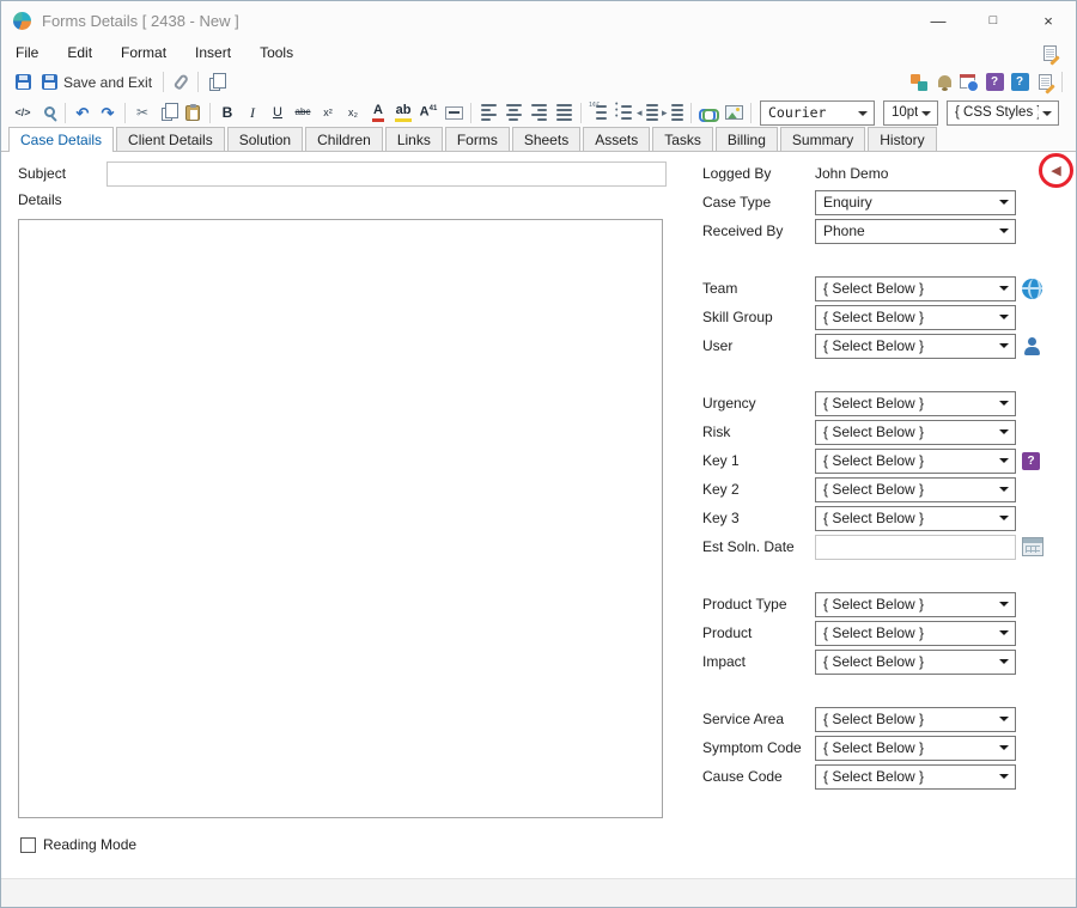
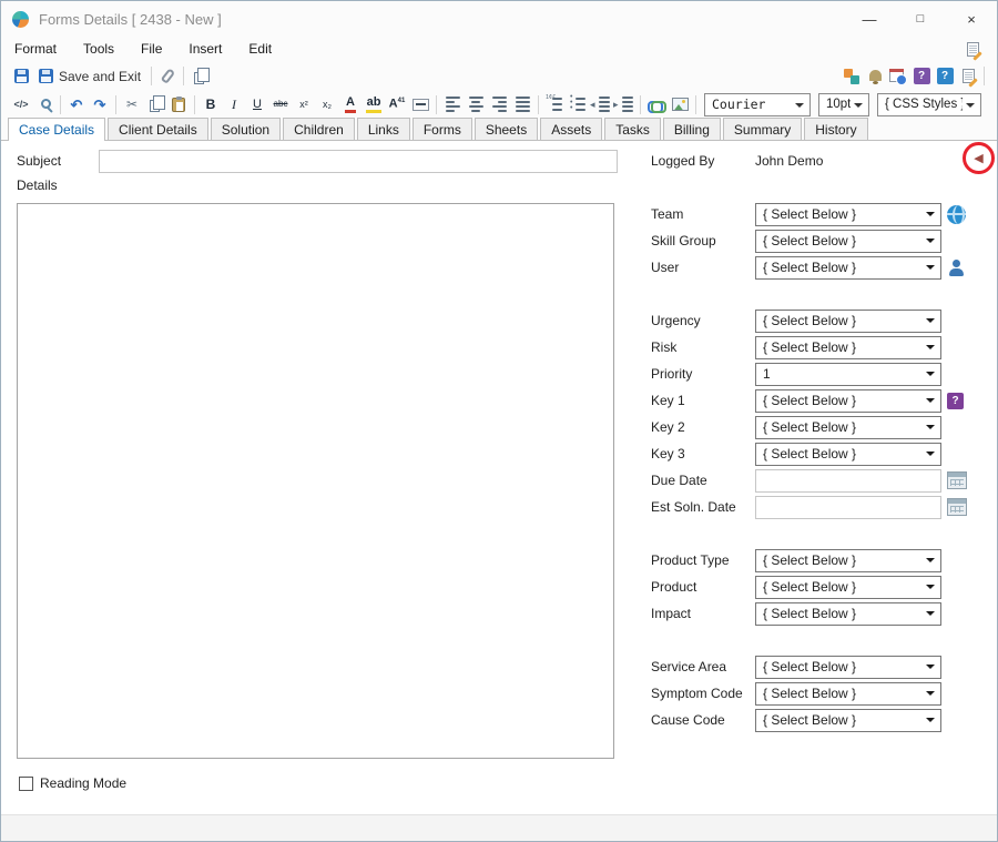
  Forms Details [ 2438 - New ]
  —
  □
  ×
- File
+ Format
- Edit
+ Tools
- Format
+ File
  Insert
- Tools
+ Edit
  Save and Exit
  ?
  ?
  </>
  ↶
  ↷
  ✂
  B
  I
  U
  abc
  x²
  x₂
  A
  ab
  Courier
  10pt
  { CSS Styles
  Case Details
  Client Details
  Solution
  Children
  Links
  Forms
  Sheets
  Assets
  Tasks
  Billing
  Summary
  History
  Subject
  Details
  Reading Mode
  Logged By
  John Demo
- Case Type
- Enquiry
- Received By
- Phone
  Team
  { Select Below }
  Skill Group
  { Select Below }
  User
  { Select Below }
  Urgency
  { Select Below }
  Risk
  { Select Below }
+ Priority
+ 1
  Key 1
  { Select Below }
  ?
  Key 2
  { Select Below }
  Key 3
  { Select Below }
+ Due Date
  Est Soln. Date
  Product Type
  { Select Below }
  Product
  { Select Below }
  Impact
  { Select Below }
  Service Area
  { Select Below }
  Symptom Code
  { Select Below }
  Cause Code
  { Select Below }
  ◀
